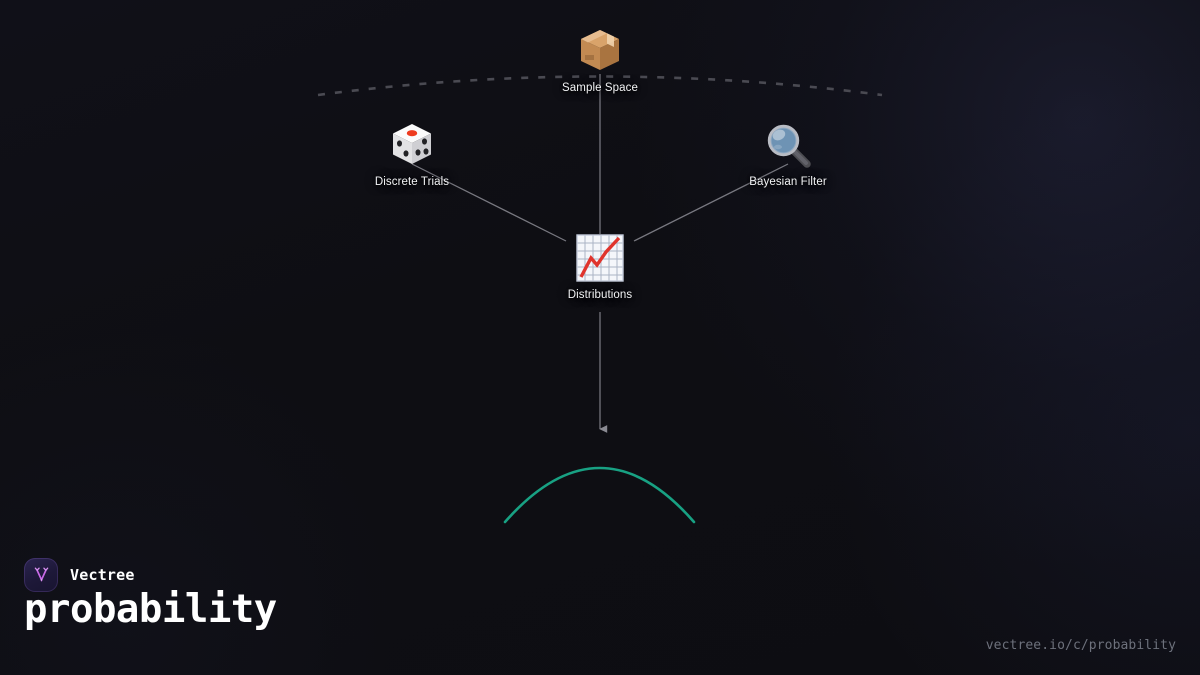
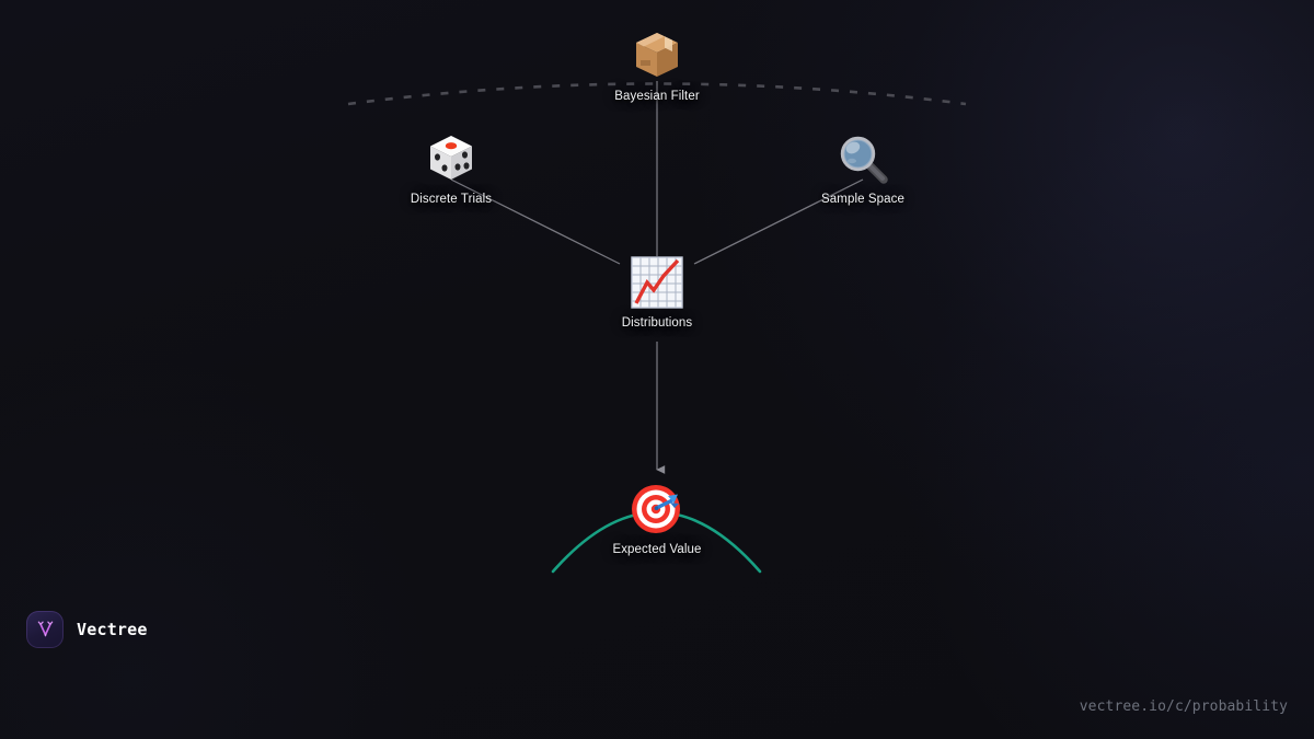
- Sample Space
+ Bayesian Filter
  Discrete Trials
- Bayesian Filter
+ Sample Space
  Distributions
+ Expected Value
  Vectree
- probability
  vectree.io/c/probability
